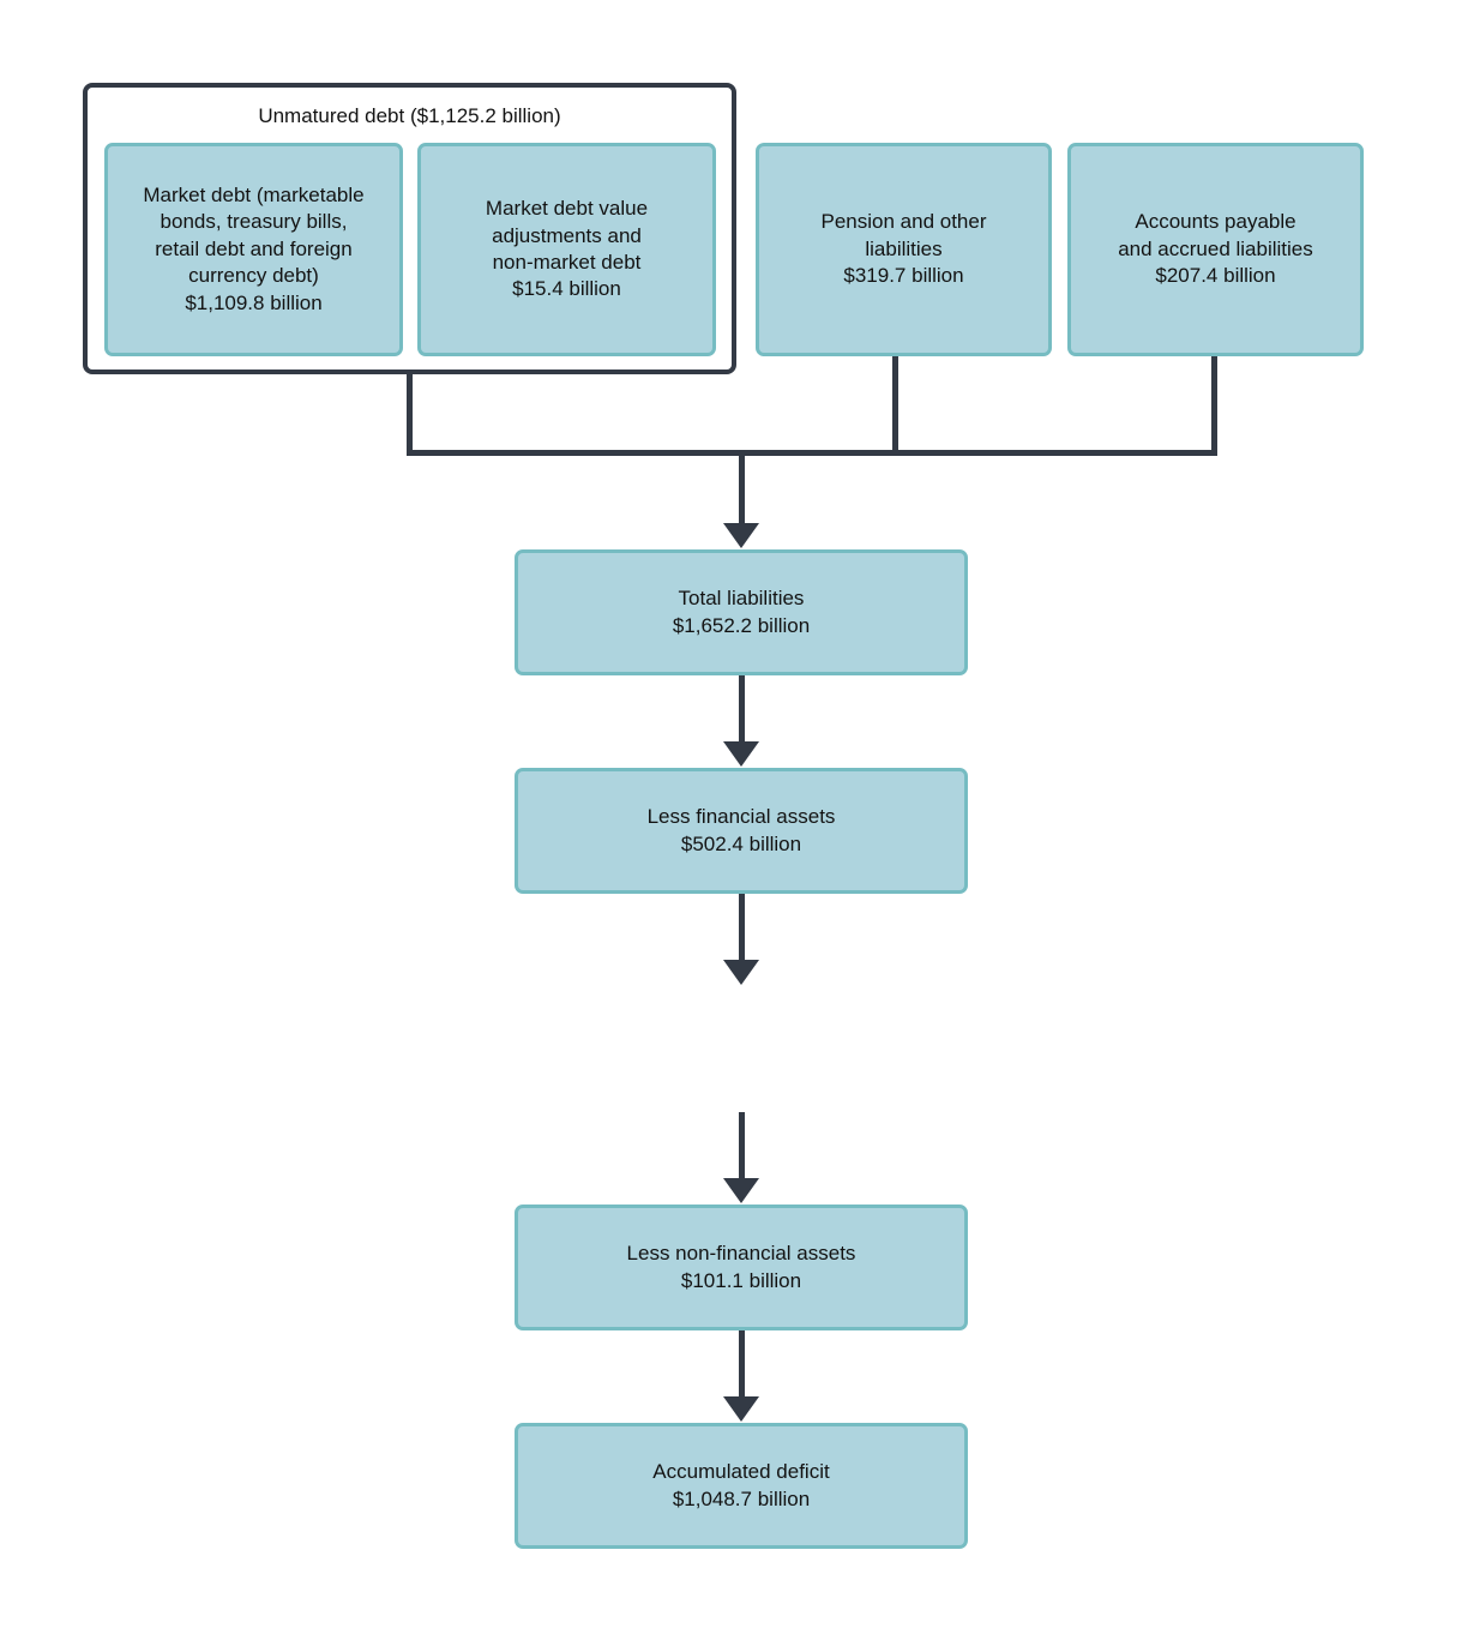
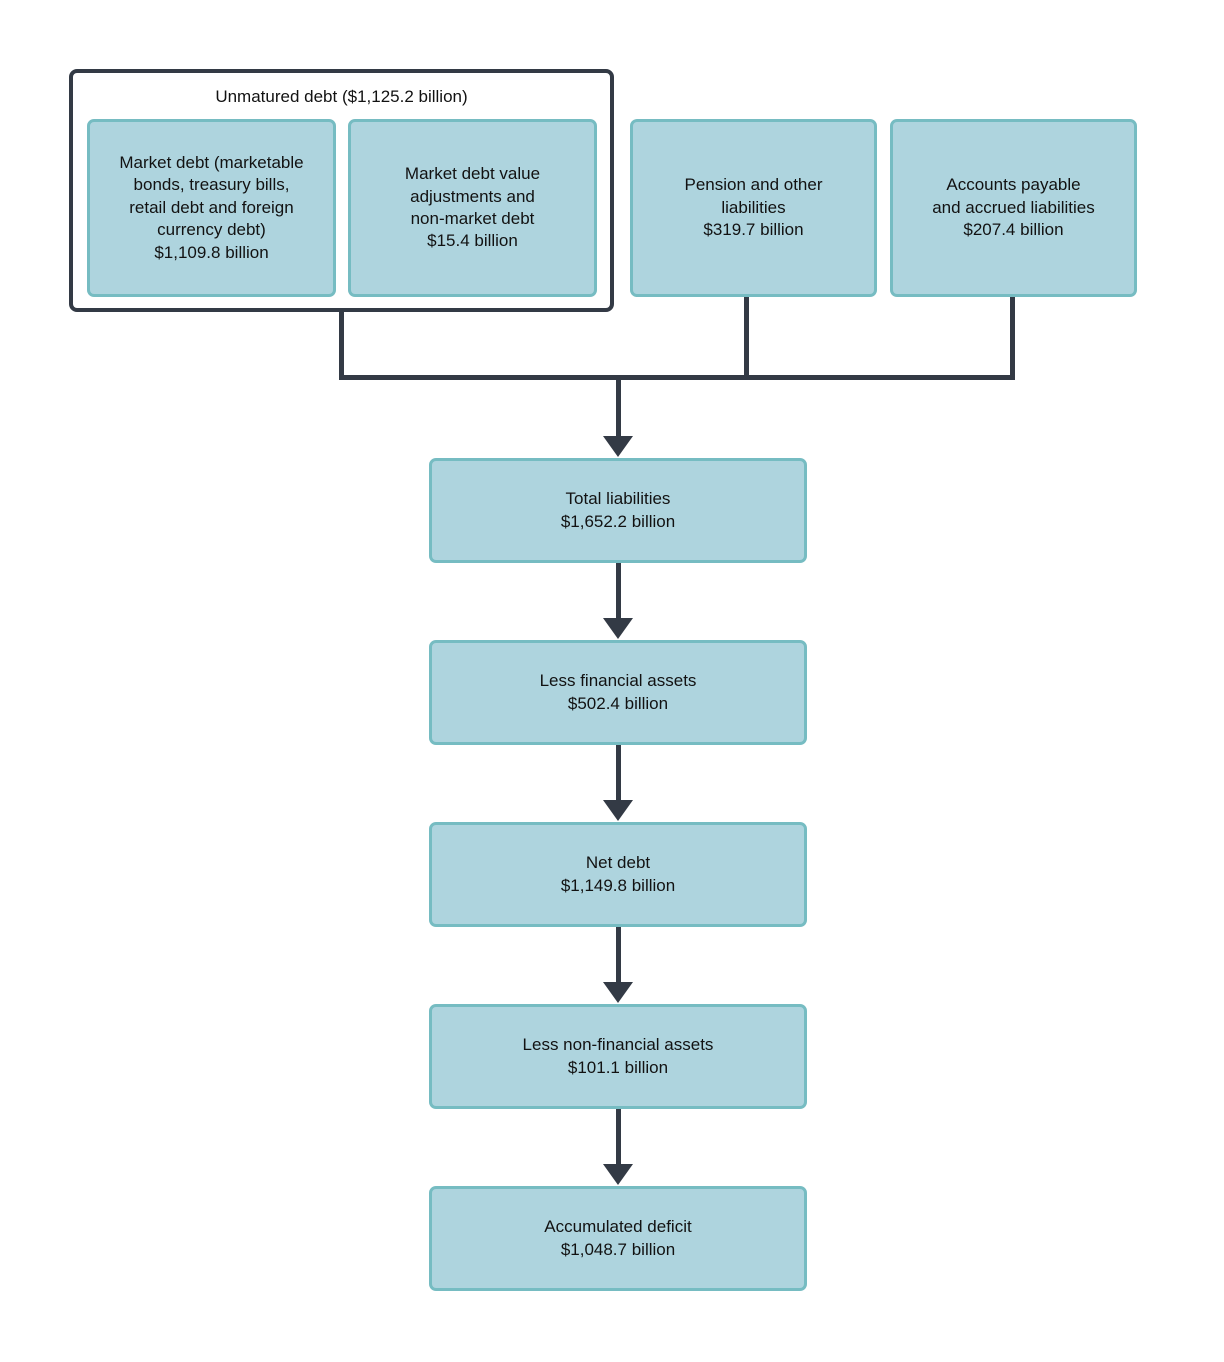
  Unmatured debt ($1,125.2 billion)
  Market debt (marketable
  bonds, treasury bills,
  retail debt and foreign
  currency debt)
  $1,109.8 billion
  Market debt value
  adjustments and
  non-market debt
  $15.4 billion
  Pension and other
  liabilities
  $319.7 billion
  Accounts payable
  and accrued liabilities
  $207.4 billion
  Total liabilities
  $1,652.2 billion
  Less financial assets
  $502.4 billion
+ Net debt
+ $1,149.8 billion
  Less non-financial assets
  $101.1 billion
  Accumulated deficit
  $1,048.7 billion
